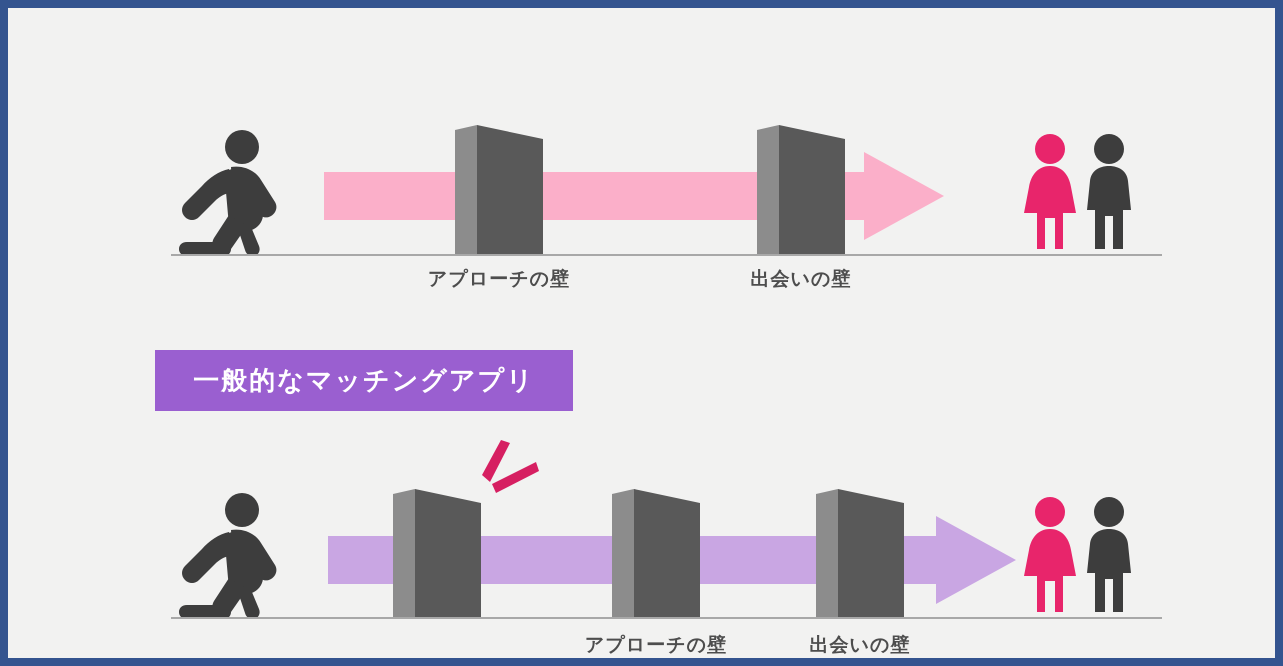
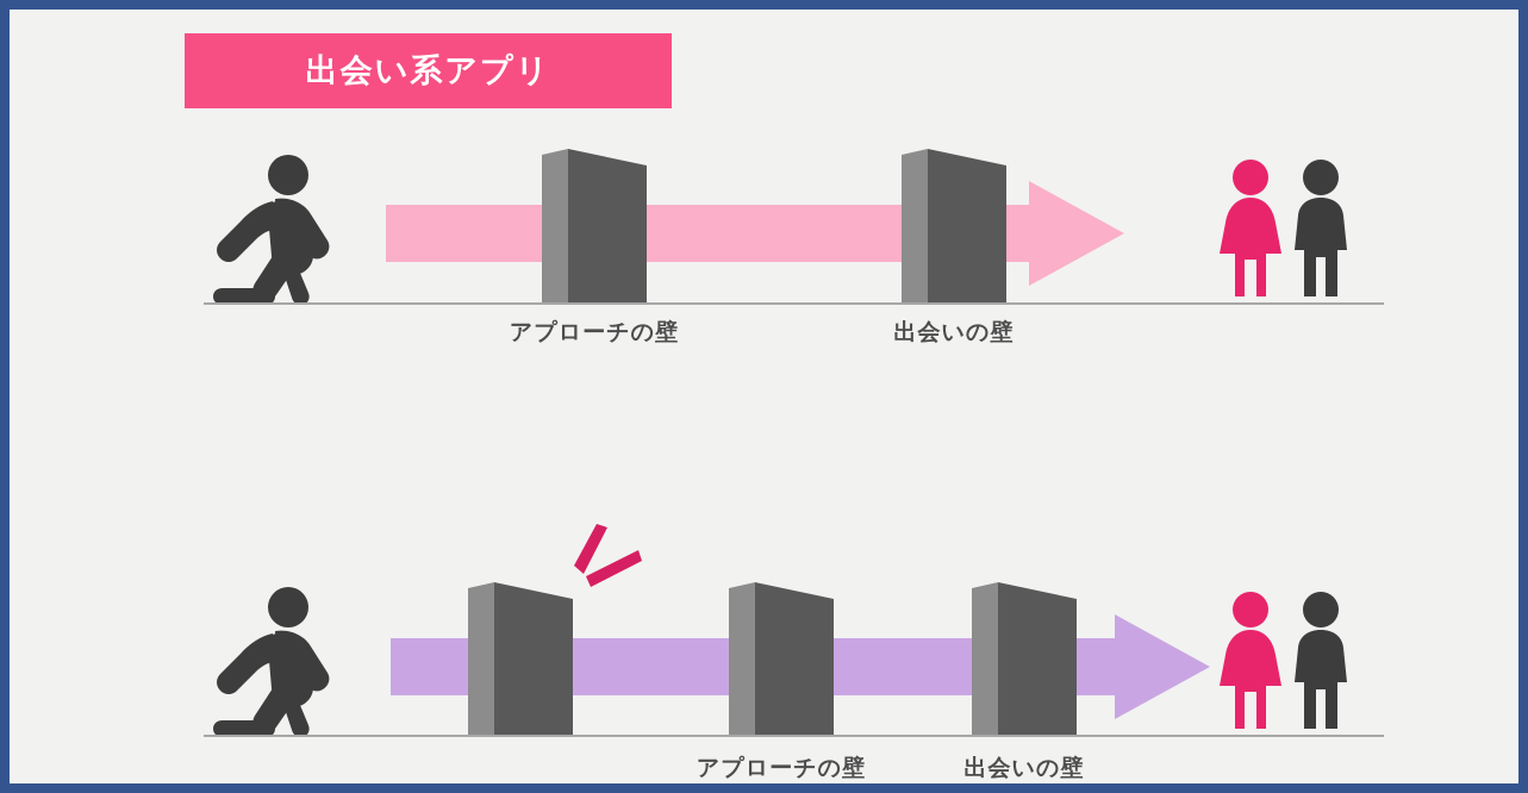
+ 出会い系アプリ
  アプローチの壁
  出会いの壁
- 一般的なマッチングアプリ
  アプローチの壁
  出会いの壁
